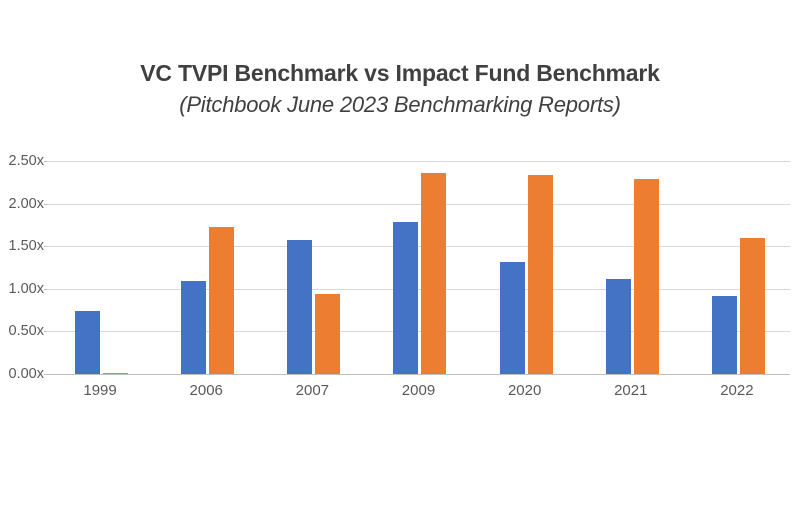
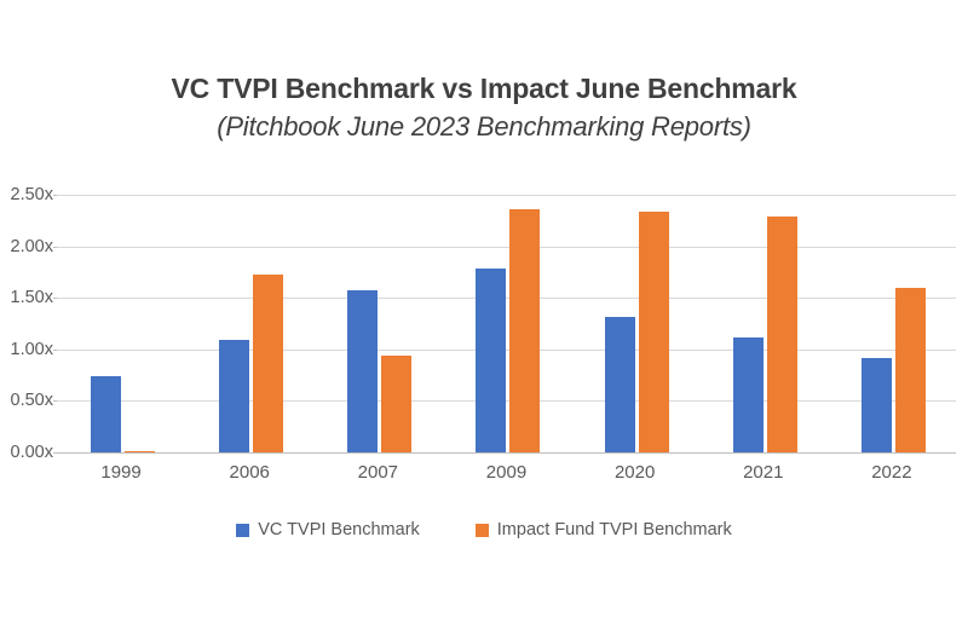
- VC TVPI Benchmark vs Impact Fund Benchmark
+ VC TVPI Benchmark vs Impact June Benchmark
  (Pitchbook June 2023 Benchmarking Reports)
  2.50x
  2.00x
  1.50x
  1.00x
  0.50x
  0.00x
  1999
  2006
  2007
  2009
  2020
  2021
  2022
+ VC TVPI Benchmark
+ Impact Fund TVPI Benchmark
